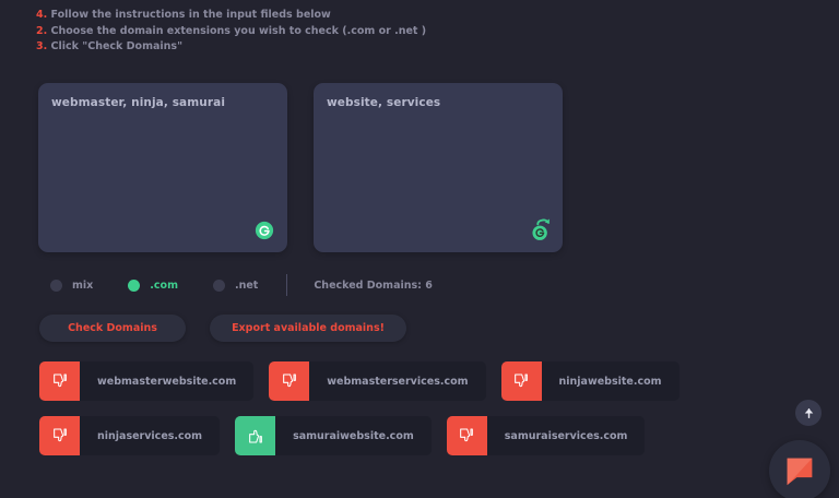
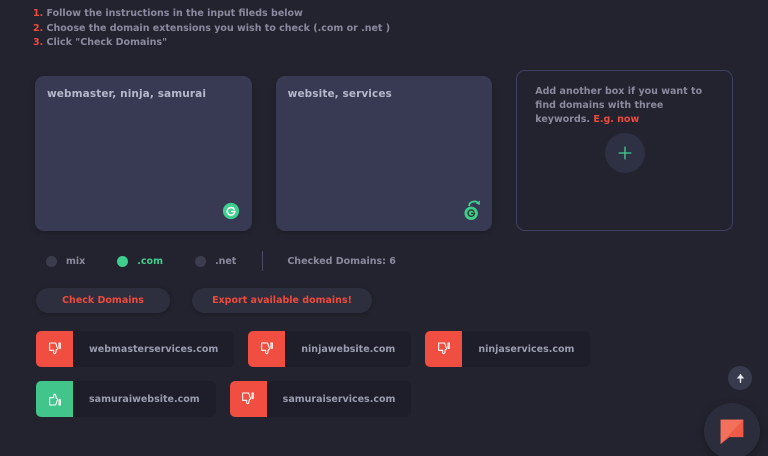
- 4. Follow the instructions in the input fileds below
+ 1. Follow the instructions in the input fileds below
  2. Choose the domain extensions you wish to check (.com or .net )
  3. Click "Check Domains"
  webmaster, ninja, samurai
  website, services
+ Add another box if you want to find domains with three keywords. E.g. now
  mix
  .com
  .net
  Checked Domains: 6
  Check Domains
  Export available domains!
- webmasterwebsite.com
  webmasterservices.com
  ninjawebsite.com
  ninjaservices.com
  samuraiwebsite.com
  samuraiservices.com
